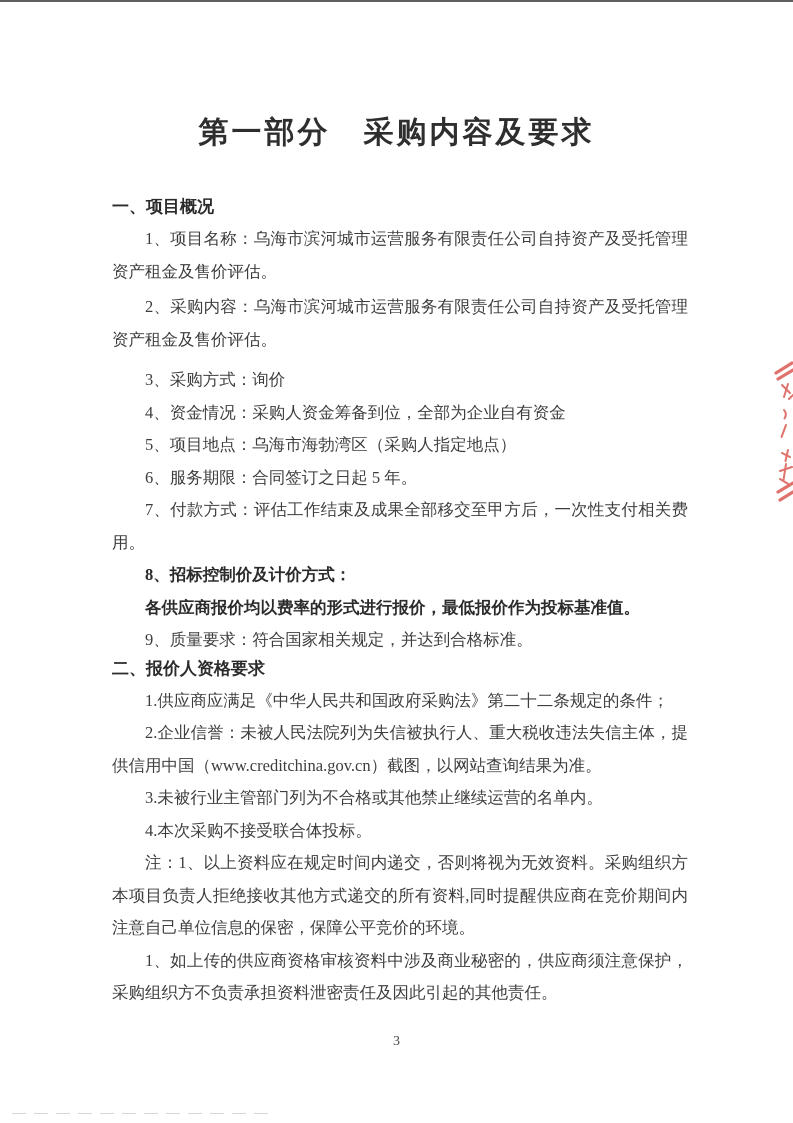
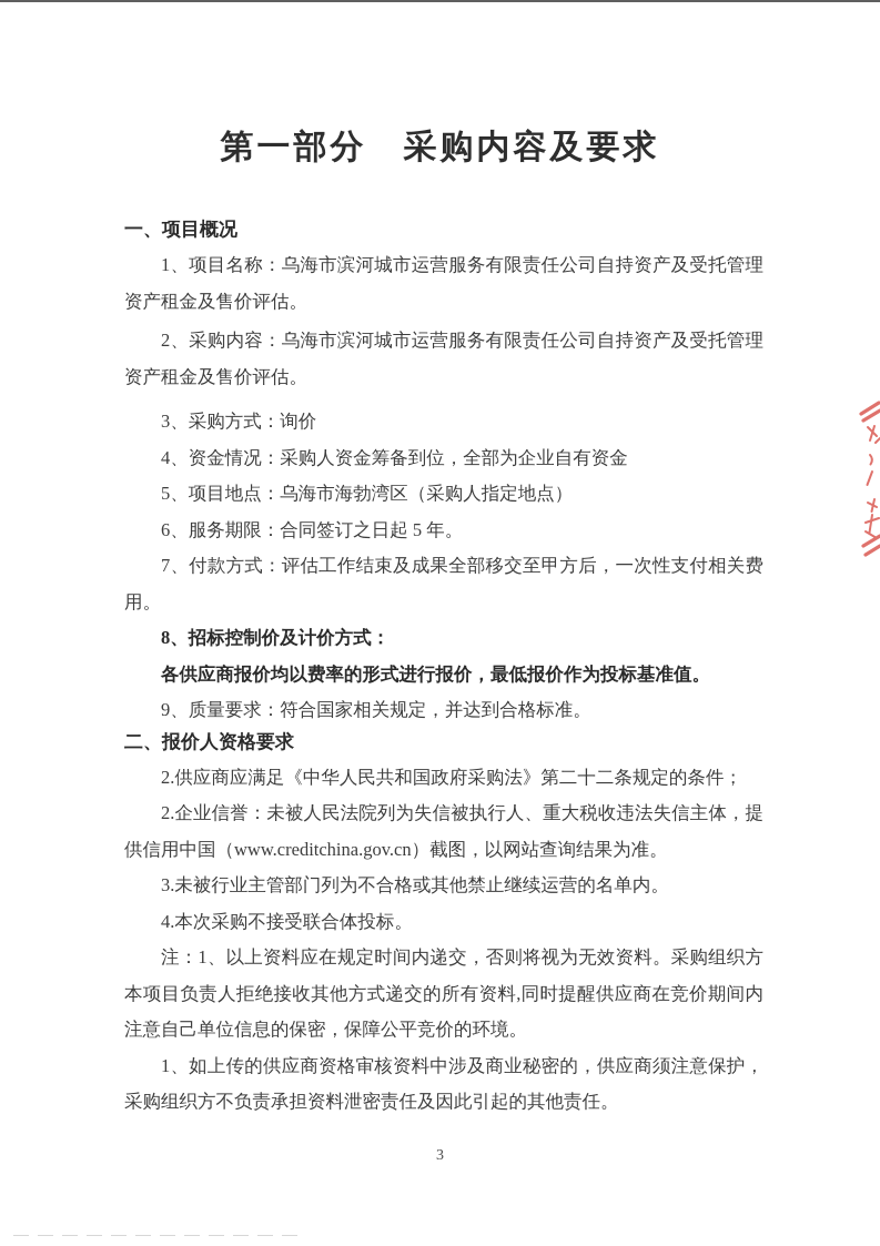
  第一部分 采购内容及要求
  一、项目概况
  1、项目名称：乌海市滨河城市运营服务有限责任公司自持资产及受托管理资产租金及售价评估。
  2、采购内容：乌海市滨河城市运营服务有限责任公司自持资产及受托管理资产租金及售价评估。
  3、采购方式：询价
  4、资金情况：采购人资金筹备到位，全部为企业自有资金
  5、项目地点：乌海市海勃湾区（采购人指定地点）
  6、服务期限：合同签订之日起 5 年。
  7、付款方式：评估工作结束及成果全部移交至甲方后，一次性支付相关费用。
  8、招标控制价及计价方式：
  各供应商报价均以费率的形式进行报价，最低报价作为投标基准值。
  9、质量要求：符合国家相关规定，并达到合格标准。
  二、报价人资格要求
- 1.供应商应满足《中华人民共和国政府采购法》第二十二条规定的条件；
+ 2.供应商应满足《中华人民共和国政府采购法》第二十二条规定的条件；
  2.企业信誉：未被人民法院列为失信被执行人、重大税收违法失信主体，提供信用中国（www.creditchina.gov.cn）截图，以网站查询结果为准。
  3.未被行业主管部门列为不合格或其他禁止继续运营的名单内。
  4.本次采购不接受联合体投标。
  注：1、以上资料应在规定时间内递交，否则将视为无效资料。采购组织方本项目负责人拒绝接收其他方式递交的所有资料,同时提醒供应商在竞价期间内注意自己单位信息的保密，保障公平竞价的环境。
  1、如上传的供应商资格审核资料中涉及商业秘密的，供应商须注意保护，采购组织方不负责承担资料泄密责任及因此引起的其他责任。
  3
